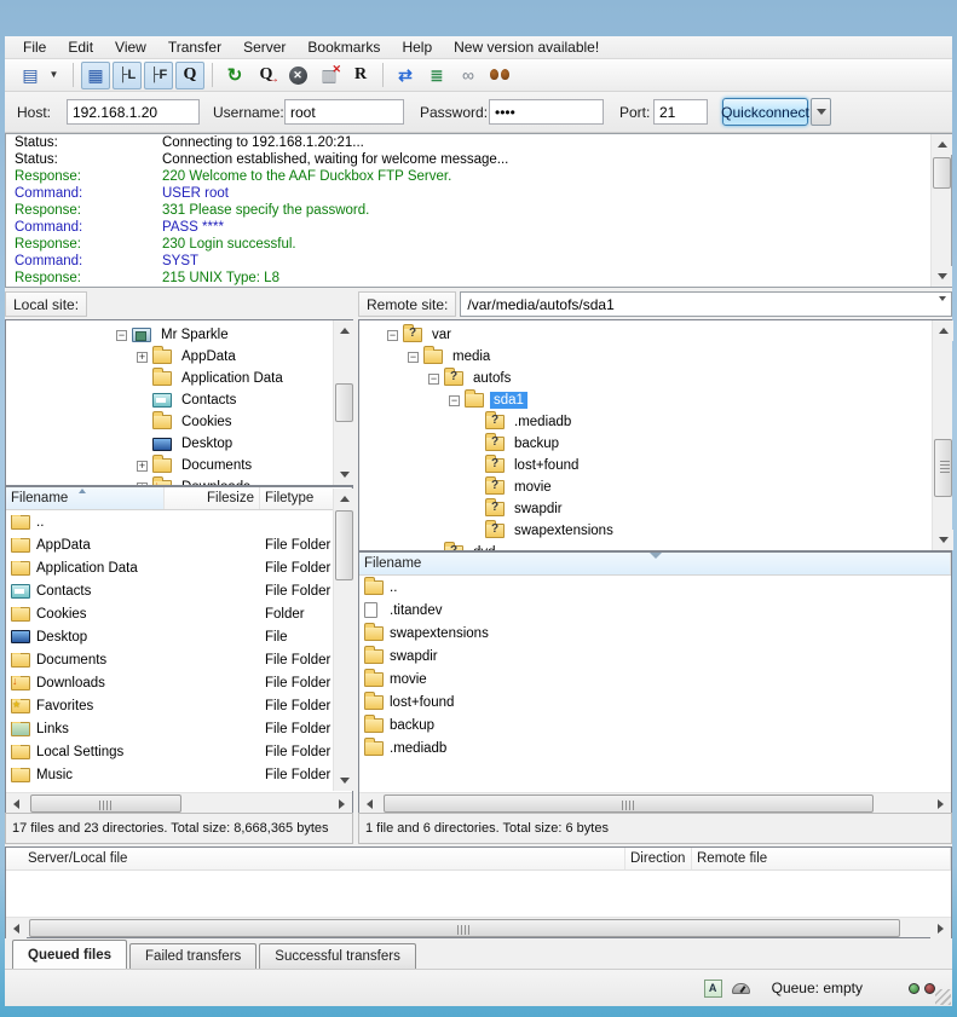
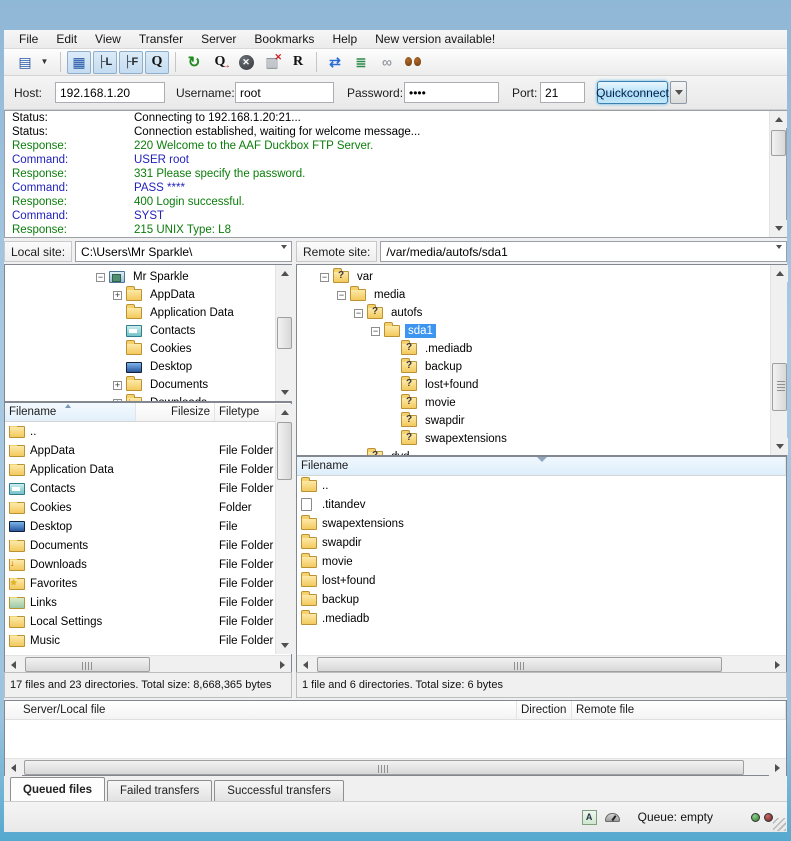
  File
  Edit
  View
  Transfer
  Server
  Bookmarks
  Help
  New version available!
  ▤
  ▼
  ▦
  ├L
  ├F
  Q
  ↻
  Q
  ✕
  ▥
  R
  ⇄
  ≣
  ∞
  Host:
  192.168.1.20
  Username:
  root
  Password:
  ••••
  Port:
  21
  Quickconnect
  Status:
  Connecting to 192.168.1.20:21...
  Status:
  Connection established, waiting for welcome message...
  Response:
  220 Welcome to the AAF Duckbox FTP Server.
  Command:
  USER root
  Response:
  331 Please specify the password.
  Command:
  PASS ****
  Response:
- 230 Login successful.
+ 400 Login successful.
  Command:
  SYST
  Response:
  215 UNIX Type: L8
  Local site:
+ C:\Users\Mr Sparkle\
  Remote site:
  /var/media/autofs/sda1
  Mr Sparkle
  AppData
  Application Data
  Contacts
  Cookies
  Desktop
  Documents
  var
  media
  autofs
  sda1
  .mediadb
  backup
  lost+found
  movie
  swapdir
  swapextensions
  Filename
  Filesize
  Filetype
  ..
  AppData
  File Folder
  Application Data
  File Folder
  Contacts
  File Folder
  Cookies
  Folder
  Desktop
  File
  Documents
  File Folder
  Downloads
  File Folder
  Favorites
  File Folder
  Links
  File Folder
  Local Settings
  File Folder
  Music
  File Folder
  17 files and 23 directories. Total size: 8,668,365 bytes
  Filename
  ..
  .titandev
  swapextensions
  swapdir
  movie
  lost+found
  backup
  .mediadb
  1 file and 6 directories. Total size: 6 bytes
  Server/Local file
  Direction
  Remote file
  Queued files
  Failed transfers
  Successful transfers
  A
  Queue: empty
